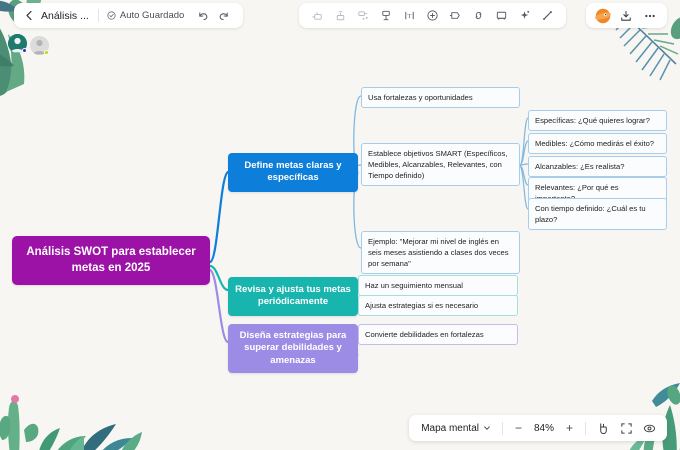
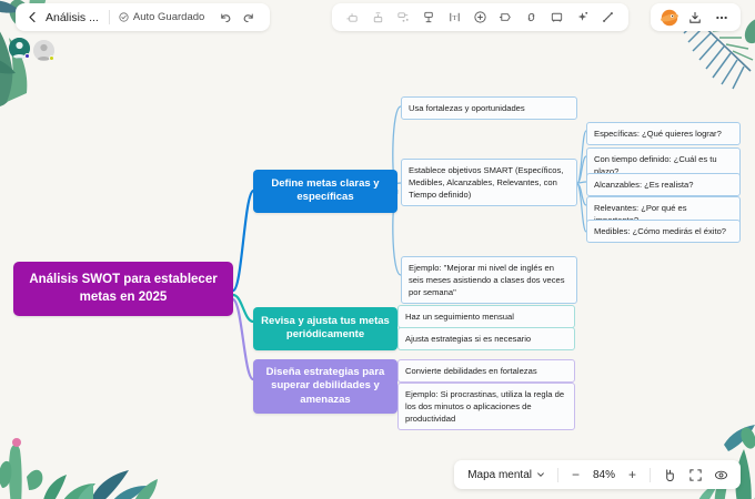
  Análisis ...
  Auto Guardado
  Análisis SWOT para establecer metas en 2025
  Define metas claras y específicas
  Usa fortalezas y oportunidades
  Establece objetivos SMART (Específicos, Medibles, Alcanzables, Relevantes, con Tiempo definido)
  Ejemplo: "Mejorar mi nivel de inglés en seis meses asistiendo a clases dos veces por semana"
  Específicas: ¿Qué quieres lograr?
- Medibles: ¿Cómo medirás el éxito?
+ Con tiempo definido: ¿Cuál es tu plazo?
  Alcanzables: ¿Es realista?
- Con tiempo definido: ¿Cuál es tu plazo?
+ Medibles: ¿Cómo medirás el éxito?
  Revisa y ajusta tus metas periódicamente
  Haz un seguimiento mensual
  Ajusta estrategias si es necesario
  Diseña estrategias para superar debilidades y amenazas
  Convierte debilidades en fortalezas
+ Ejemplo: Si procrastinas, utiliza la regla de los dos minutos o aplicaciones de productividad
  Mapa mental
  −
  84%
  +
